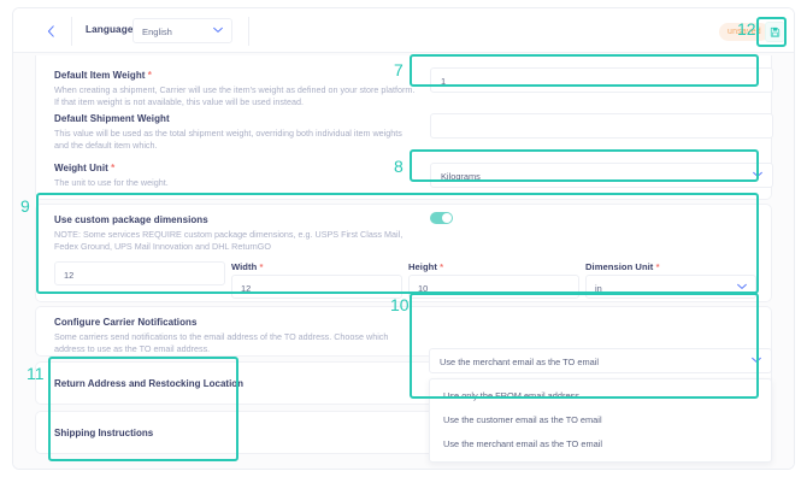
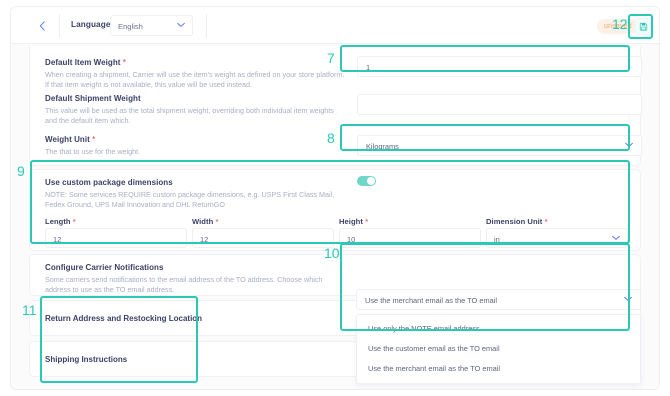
  Language
  English
  Default Item Weight *
  When creating a shipment, Carrier will use the item's weight as defined on your store platform. If that item weight is not available, this value will be used instead.
  1
  Default Shipment Weight
  This value will be used as the total shipment weight, overriding both individual item weights and the default item which.
  Weight Unit *
- The unit to use for the weight.
+ The that to use for the weight.
  Kilograms
  Use custom package dimensions
  NOTE: Some services REQUIRE custom package dimensions, e.g. USPS First Class Mail, Fedex Ground, UPS Mail Innovation and DHL ReturnGO
+ Length *
  12
  Width *
  12
  Height *
  10
  Dimension Unit *
  in
  Configure Carrier Notifications
  Some carriers send notifications to the email address of the TO address. Choose which address to use as the TO email address.
  Return Address and Restocking Location
  Shipping Instructions
  Use the merchant email as the TO email
- Use only the FROM email address
+ Use only the NOTE email address
  Use the customer email as the TO email
  Use the merchant email as the TO email
  7
  8
  9
  10
  11
  12
